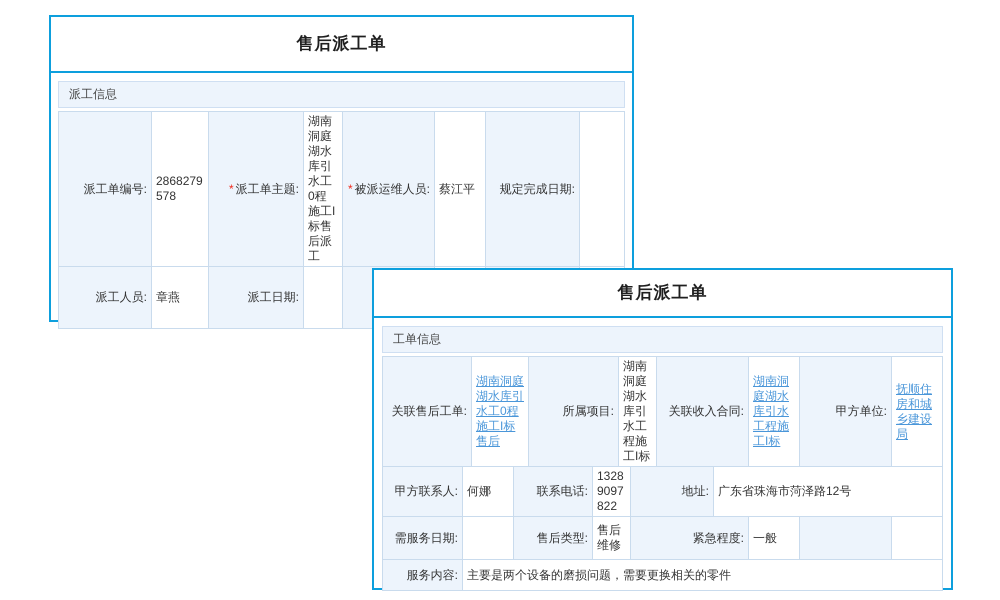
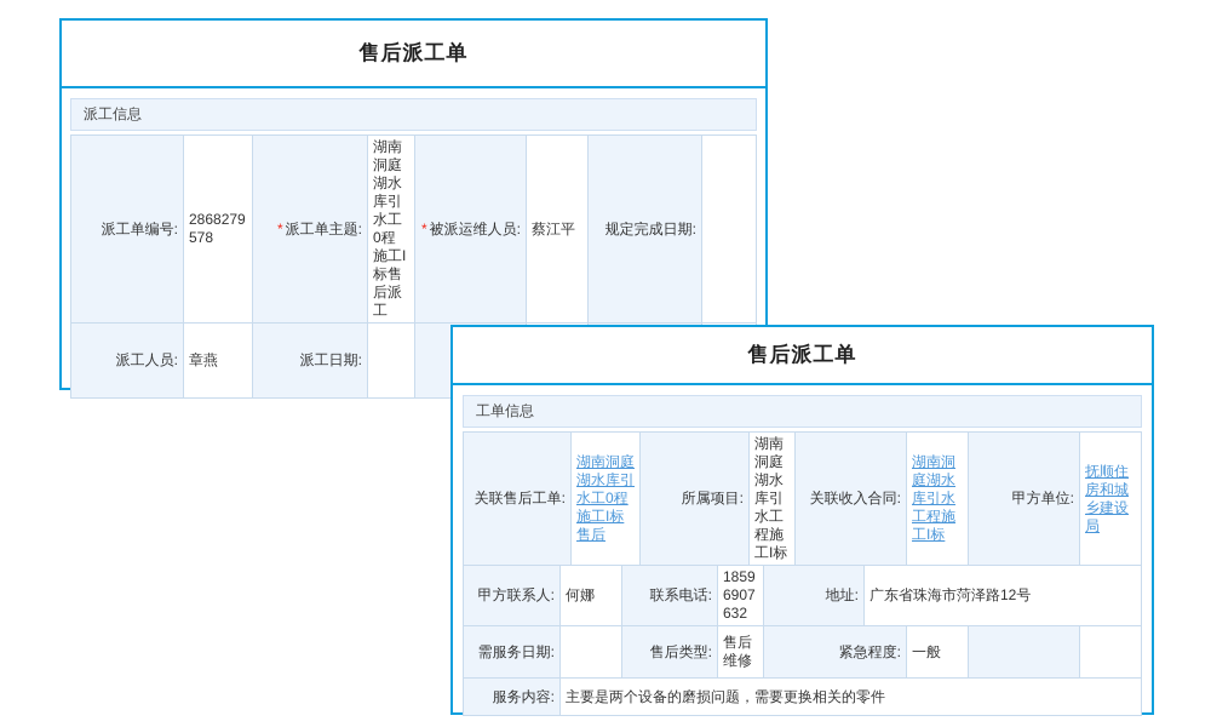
  售后派工单
  派工信息
  派工单编号:
  2868279578
  *
  派工单主题:
  湖南洞庭湖水库引水工0程施工I标售后派工
  *
  被派运维人员:
  蔡江平
  规定完成日期:
  派工人员:
  章燕
  派工日期:
  售后派工单
  工单信息
  关联售后工单:
  湖南洞庭湖水库引水工0程施工I标售后
  所属项目:
  湖南洞庭湖水库引水工程施工I标
  关联收入合同:
  湖南洞庭湖水库引水工程施工I标
  甲方单位:
  抚顺住房和城乡建设局
  甲方联系人:
  何娜
  联系电话:
- 13289097822
+ 18596907632
  地址:
  广东省珠海市菏泽路12号
  需服务日期:
  售后类型:
  售后维修
  紧急程度:
  一般
  服务内容:
  主要是两个设备的磨损问题，需要更换相关的零件
